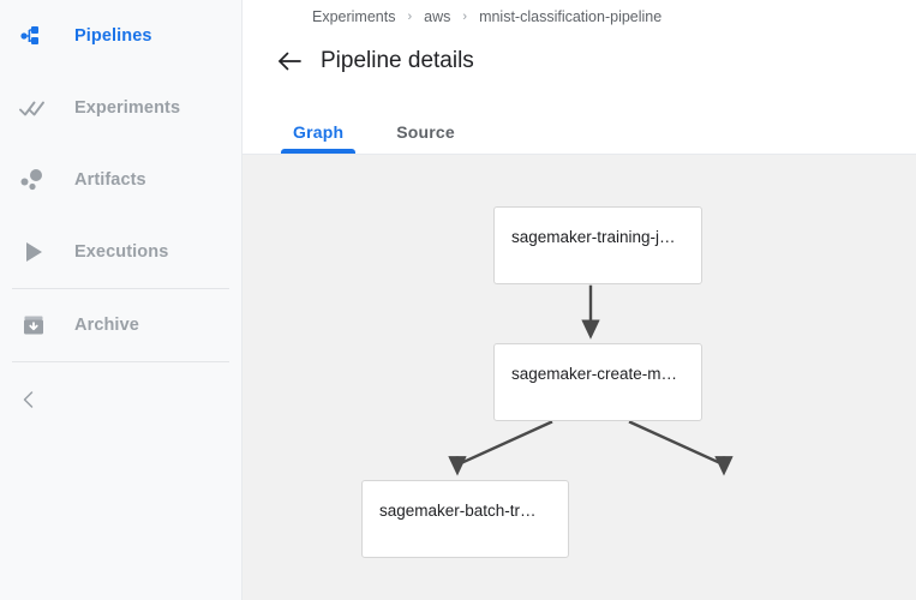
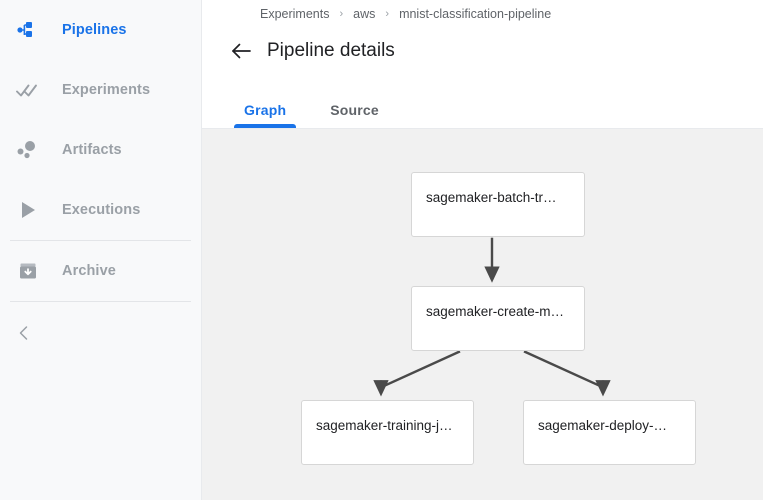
  Pipelines
  Experiments
  Artifacts
  Executions
  Archive
  Experiments
  ›
  aws
  ›
  mnist-classification-pipeline
  Pipeline details
  Graph
  Source
- sagemaker-training-j…
+ sagemaker-batch-tr…
  sagemaker-create-m…
- sagemaker-batch-tr…
+ sagemaker-training-j…
+ sagemaker-deploy-…
